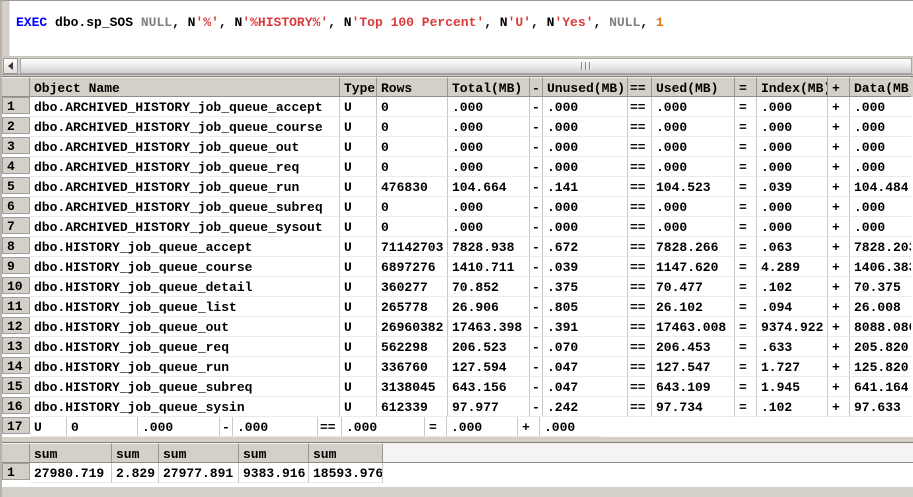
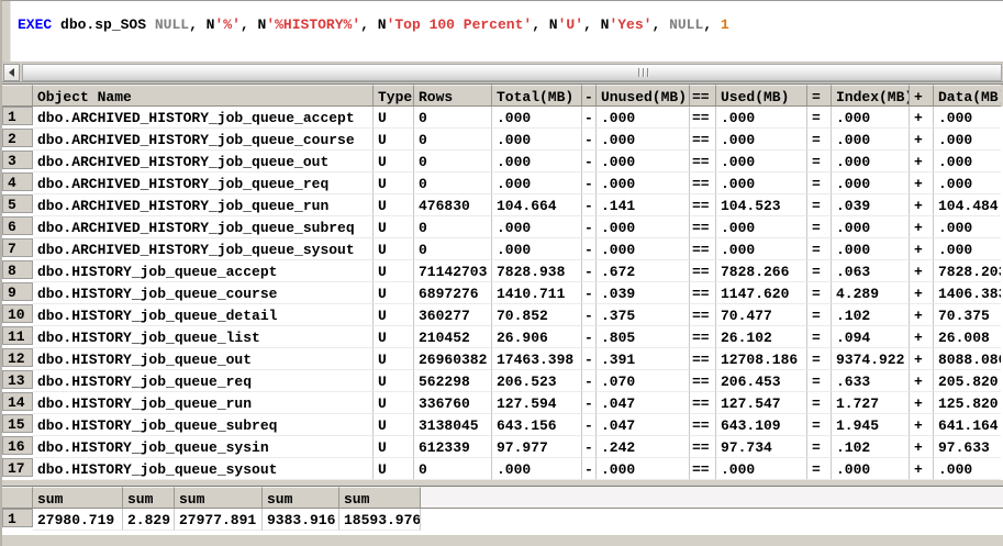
  EXEC dbo.sp_SOS NULL, N'%', N'%HISTORY%', N'Top 100 Percent', N'U', N'Yes', NULL, 1
  Object Name
  Type
  Rows
  Total(MB)
  -
  Unused(MB)
  ==
  Used(MB)
  =
  Index(MB
  +
  Data(MB
  1
  dbo.ARCHIVED_HISTORY_job_queue_accept
  U
  0
  .000
  -
  .000
  ==
  .000
  =
  .000
  +
  .000
  2
  dbo.ARCHIVED_HISTORY_job_queue_course
  U
  0
  .000
  -
  .000
  ==
  .000
  =
  .000
  +
  .000
  3
  dbo.ARCHIVED_HISTORY_job_queue_out
  U
  0
  .000
  -
  .000
  ==
  .000
  =
  .000
  +
  .000
  4
  dbo.ARCHIVED_HISTORY_job_queue_req
  U
  0
  .000
  -
  .000
  ==
  .000
  =
  .000
  +
  .000
  5
  dbo.ARCHIVED_HISTORY_job_queue_run
  U
  476830
  104.664
  -
  .141
  ==
  104.523
  =
  .039
  +
  104.484
  6
  dbo.ARCHIVED_HISTORY_job_queue_subreq
  U
  0
  .000
  -
  .000
  ==
  .000
  =
  .000
  +
  .000
  7
  dbo.ARCHIVED_HISTORY_job_queue_sysout
  U
  0
  .000
  -
  .000
  ==
  .000
  =
  .000
  +
  .000
  8
  dbo.HISTORY_job_queue_accept
  U
  71142703
  7828.938
  -
  .672
  ==
  7828.266
  =
  .063
  +
  7828.20
  9
  dbo.HISTORY_job_queue_course
  U
  6897276
  1410.711
  -
  .039
  ==
  1147.620
  =
  4.289
  +
  1406.38
  10
  dbo.HISTORY_job_queue_detail
  U
  360277
  70.852
  -
  .375
  ==
  70.477
  =
  .102
  +
  70.375
  11
  dbo.HISTORY_job_queue_list
  U
- 265778
+ 210452
  26.906
  -
  .805
  ==
  26.102
  =
  .094
  +
  26.008
  12
  dbo.HISTORY_job_queue_out
  U
  26960382
  17463.398
  -
  .391
  ==
- 17463.008
+ 12708.186
  =
  9374.922
  +
  8088.08
  13
  dbo.HISTORY_job_queue_req
  U
  562298
  206.523
  -
  .070
  ==
  206.453
  =
  .633
  +
  205.820
  14
  dbo.HISTORY_job_queue_run
  U
  336760
  127.594
  -
  .047
  ==
  127.547
  =
  1.727
  +
  125.820
  15
  dbo.HISTORY_job_queue_subreq
  U
  3138045
  643.156
  -
  .047
  ==
  643.109
  =
  1.945
  +
  641.164
  16
  dbo.HISTORY_job_queue_sysin
  U
  612339
  97.977
  -
  .242
  ==
  97.734
  =
  .102
  +
  97.633
  17
+ dbo.HISTORY_job_queue_sysout
  U
  0
  .000
  -
  .000
  ==
  .000
  =
  .000
  +
  .000
  sum
  sum
  sum
  sum
  sum
  1
  27980.719
  2.829
  27977.891
  9383.916
  18593.976
